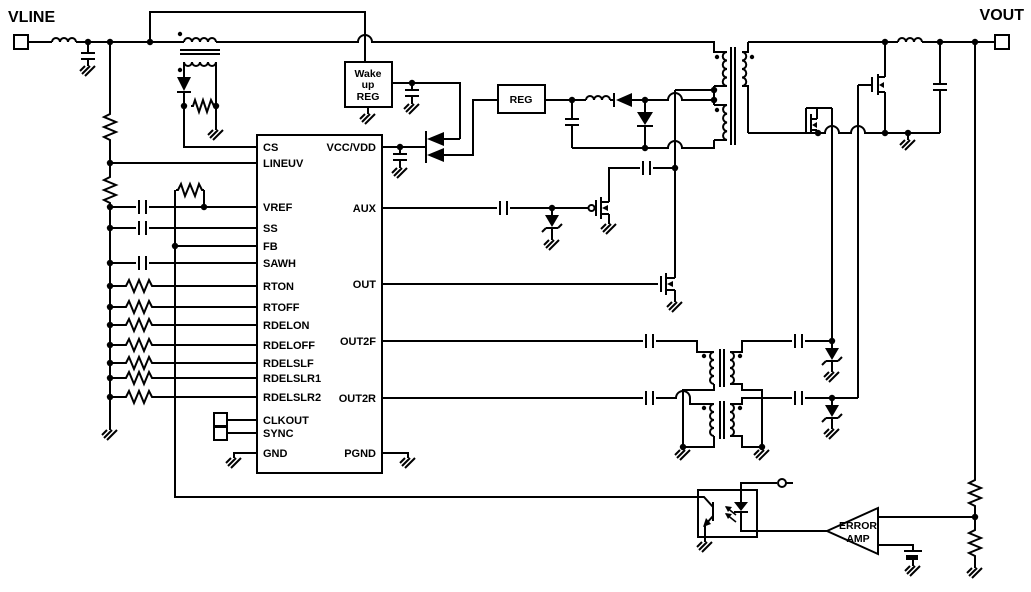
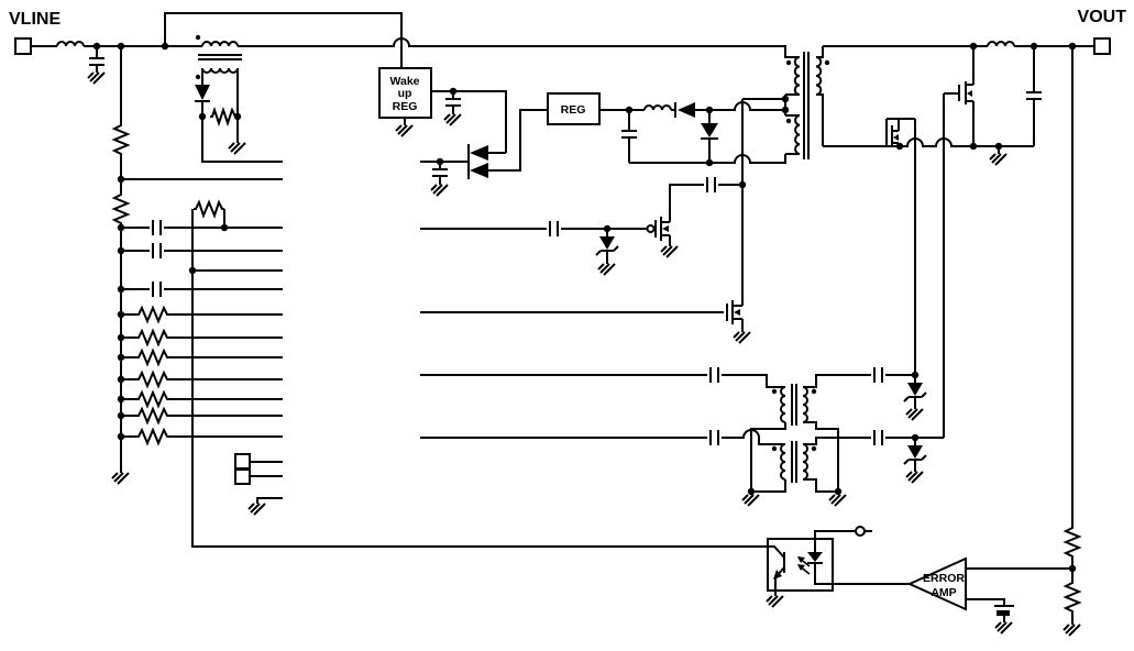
- CS
- LINEUV
- VREF
- SS
- FB
- SAWH
- RTON
- RTOFF
- RDELON
- RDELOFF
- RDELSLF
- RDELSLR1
- RDELSLR2
- CLKOUT
- SYNC
- GND
- VCC/VDD
- AUX
- OUT
- OUT2F
- OUT2R
- PGND
  Wake
  up
  REG
  REG
  ERROR
  AMP
  VLINE
  VOUT
